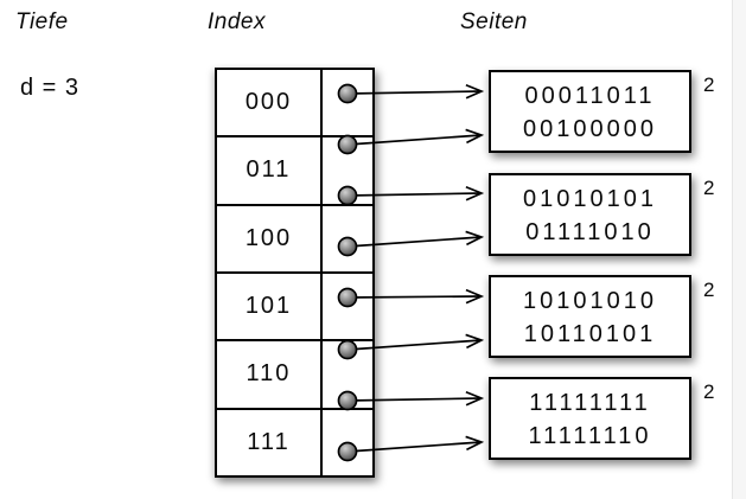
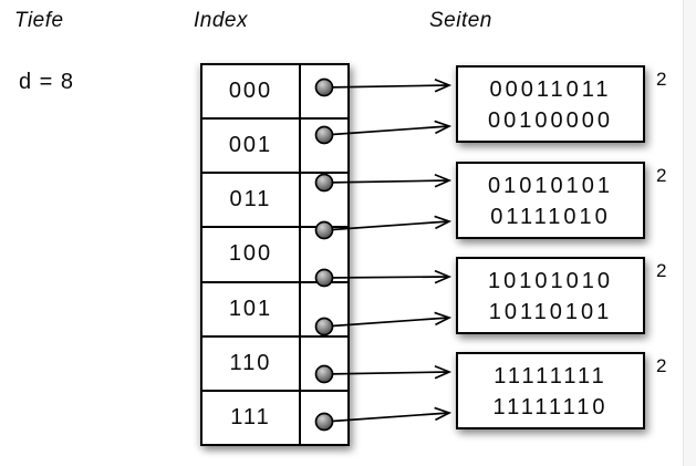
  Tiefe
  Index
  Seiten
- d = 3
+ d = 8
  000
+ 001
  011
  100
  101
  110
  111
  00011011
  00100000
  01010101
  01111010
  10101010
  10110101
  11111111
  11111110
  2
  2
  2
  2
